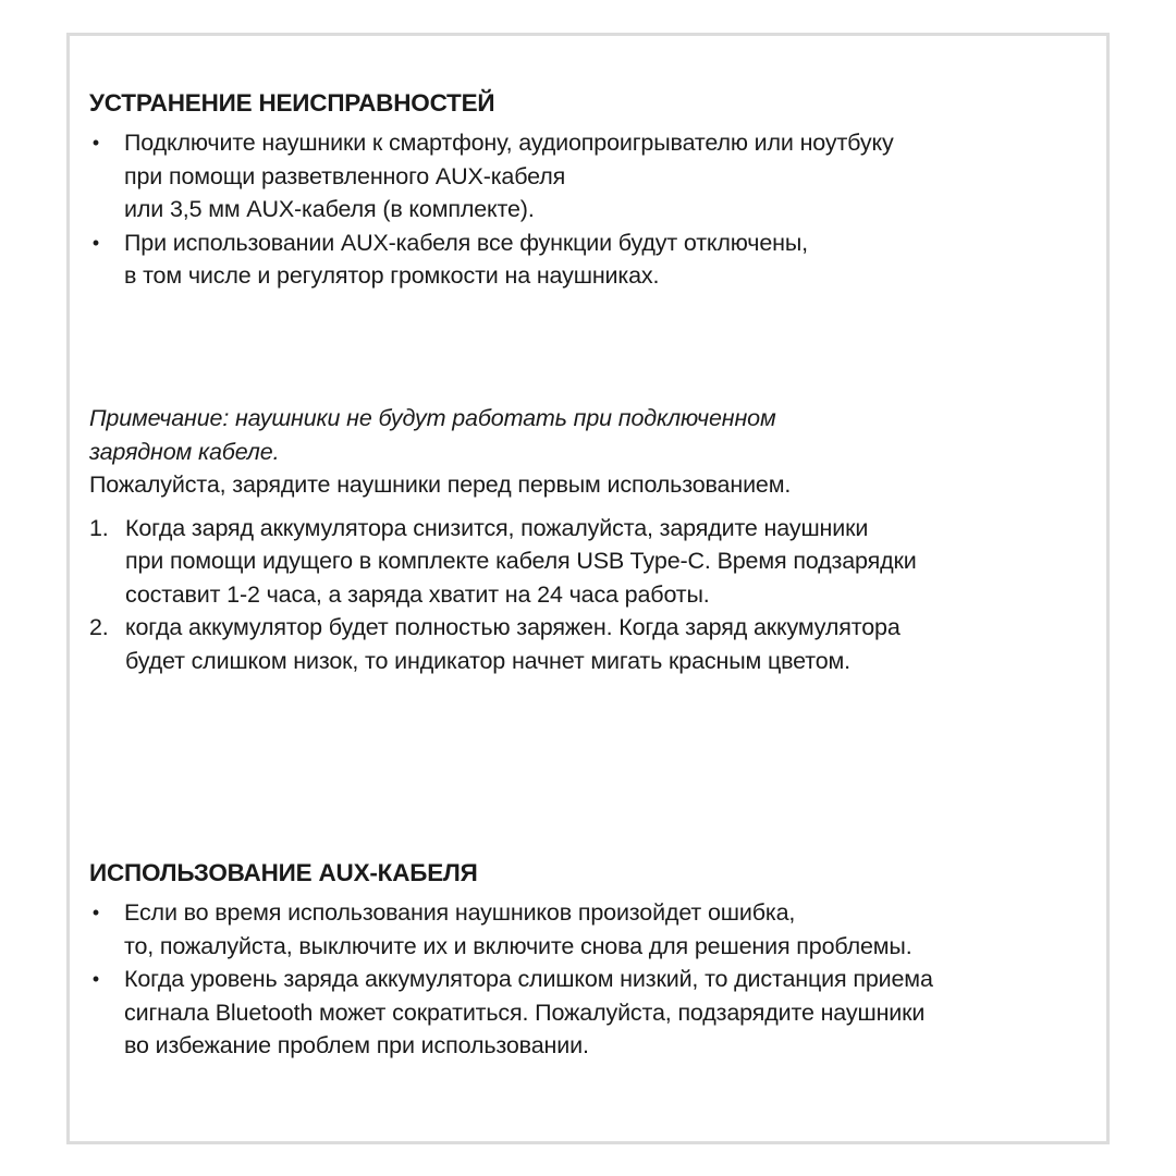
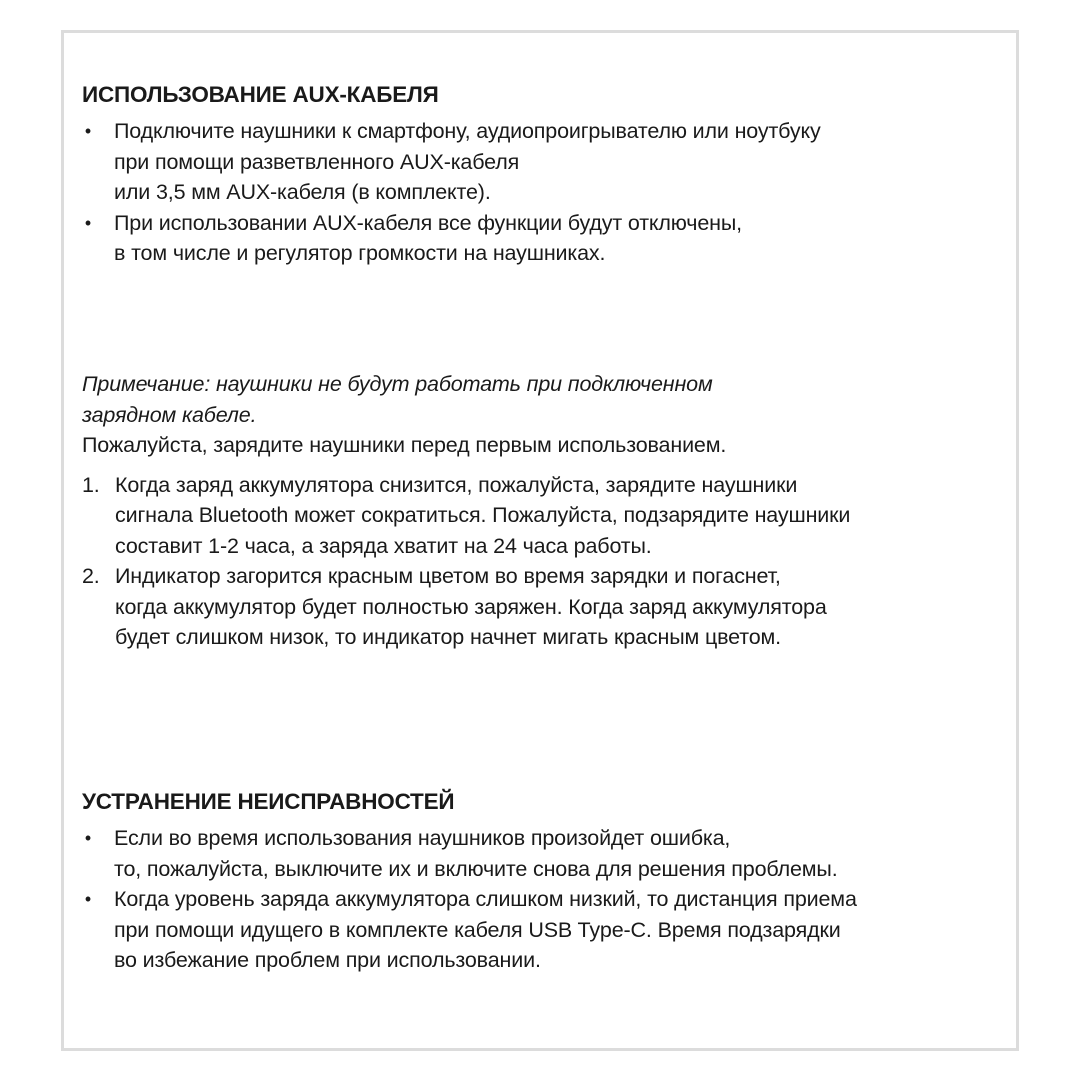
- УСТРАНЕНИЕ НЕИСПРАВНОСТЕЙ
+ ИСПОЛЬЗОВАНИЕ AUX-КАБЕЛЯ
  •
  Подключите наушники к смартфону, аудиопроигрывателю или ноутбуку
  при помощи разветвленного AUX-кабеля
  или 3,5 мм AUX-кабеля (в комплекте).
  •
  При использовании AUX-кабеля все функции будут отключены,
  в том числе и регулятор громкости на наушниках.
  Примечание: наушники не будут работать при подключенном
  зарядном кабеле.
  Пожалуйста, зарядите наушники перед первым использованием.
  1.
  Когда заряд аккумулятора снизится, пожалуйста, зарядите наушники
- при помощи идущего в комплекте кабеля USB Type-C. Время подзарядки
+ сигнала Bluetooth может сократиться. Пожалуйста, подзарядите наушники
  составит 1-2 часа, а заряда хватит на 24 часа работы.
  2.
+ Индикатор загорится красным цветом во время зарядки и погаснет,
  когда аккумулятор будет полностью заряжен. Когда заряд аккумулятора
  будет слишком низок, то индикатор начнет мигать красным цветом.
- ИСПОЛЬЗОВАНИЕ AUX-КАБЕЛЯ
+ УСТРАНЕНИЕ НЕИСПРАВНОСТЕЙ
  •
  Если во время использования наушников произойдет ошибка,
  то, пожалуйста, выключите их и включите снова для решения проблемы.
  •
  Когда уровень заряда аккумулятора слишком низкий, то дистанция приема
- сигнала Bluetooth может сократиться. Пожалуйста, подзарядите наушники
+ при помощи идущего в комплекте кабеля USB Type-C. Время подзарядки
  во избежание проблем при использовании.
